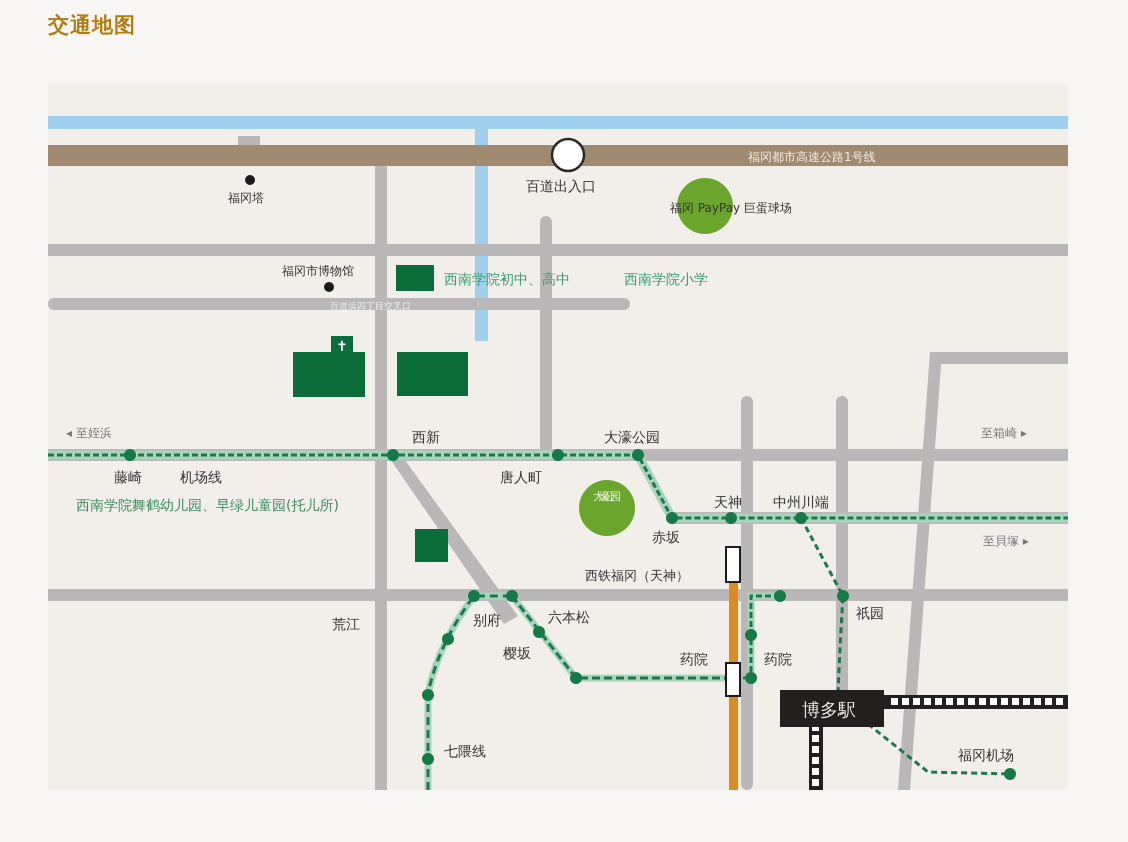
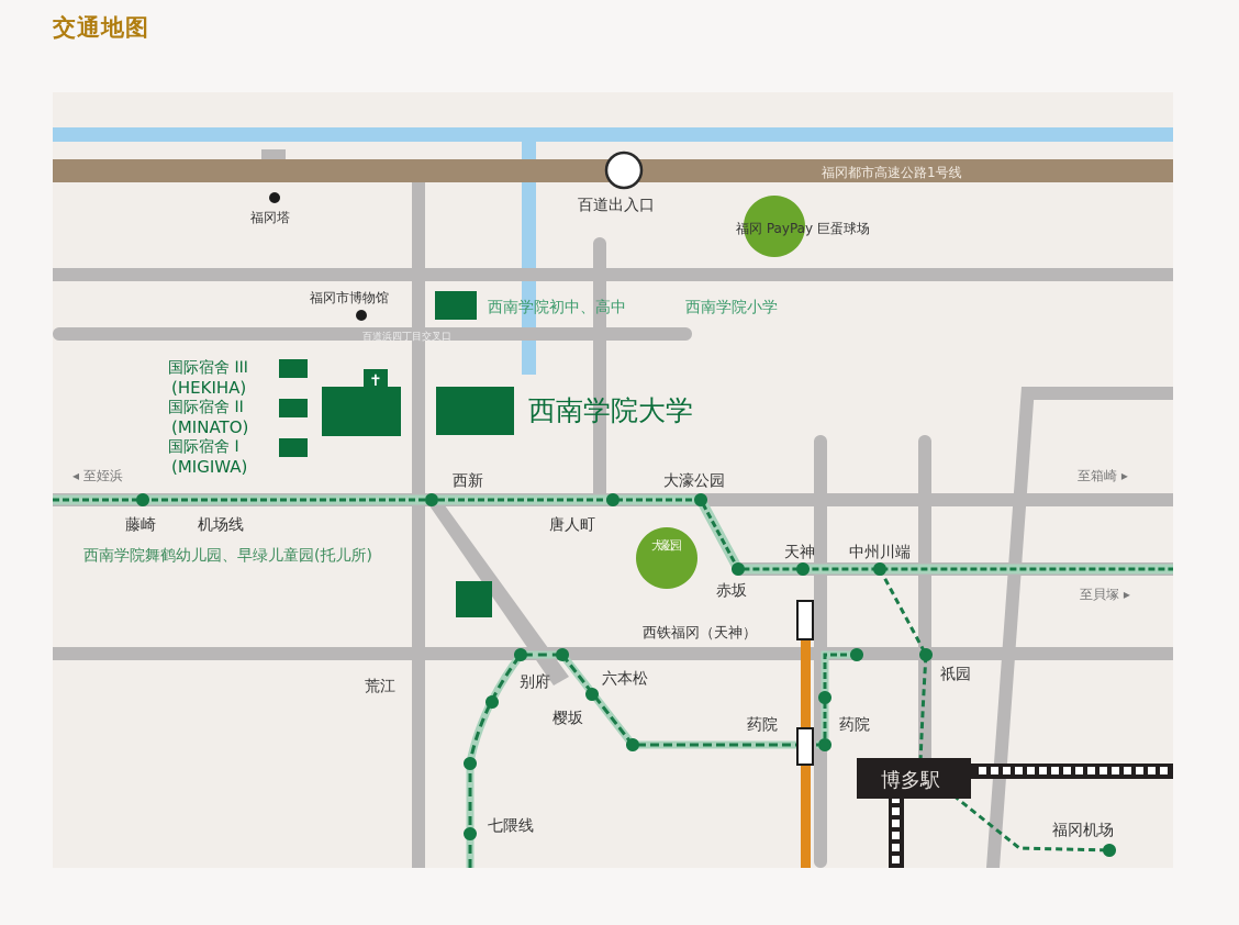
  交通地图
  福冈都市高速公路1号线
  百道出入口
  福冈塔
  福冈市博物馆
  百道浜四丁目交叉口
  福冈 PayPay 巨蛋球场
  西南学院初中、高中
  西南学院小学
  ✝
+ 西南学院大学
+ 国际宿舍 III
+ (HEKIHA)
+ 国际宿舍 II
+ (MINATO)
+ 国际宿舍 I
+ (MIGIWA)
  西南学院舞鹤幼儿园、早绿儿童园(托儿所)
  大濠公园
  博多駅
  ◂ 至姪浜
  至箱崎 ▸
  至貝塚 ▸
  藤崎
  机场线
  西新
  大濠公园
  唐人町
  赤坂
  天神
  中州川端
  西铁福冈（天神）
  祇园
  别府
  六本松
  樱坂
  药院
  药院
  荒江
  七隈线
  福冈机场
